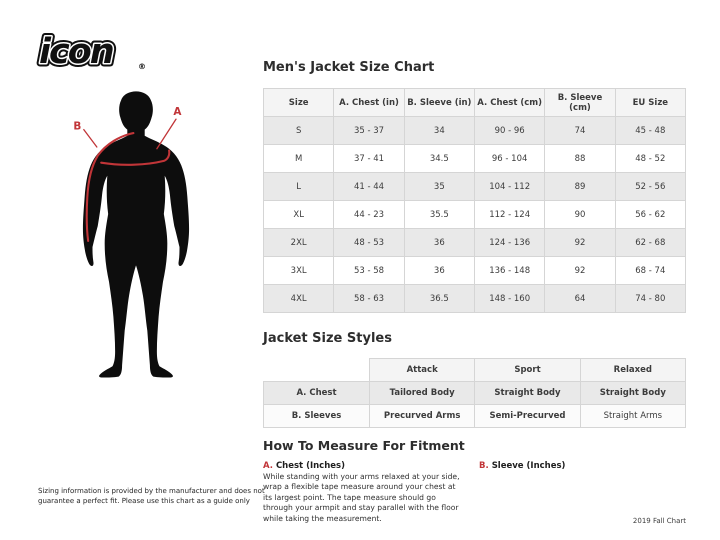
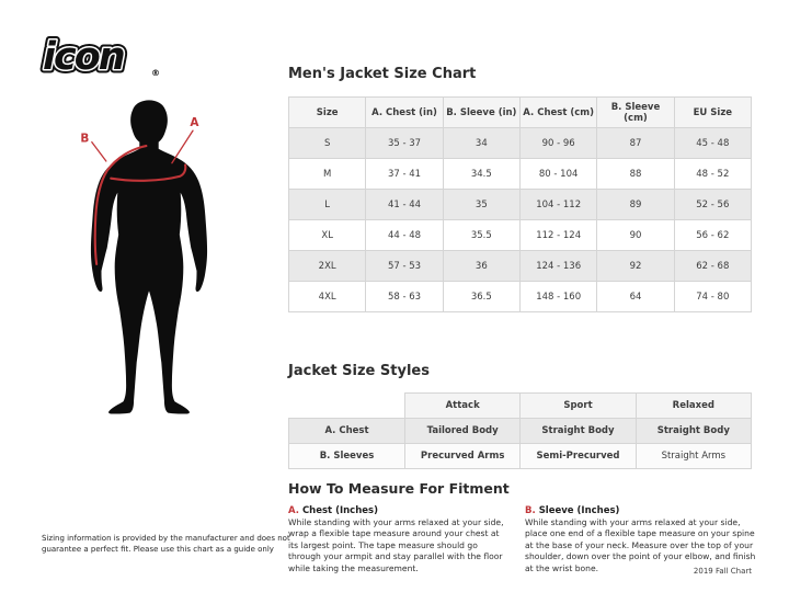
  icon
  ®
  B
  A
  Men's Jacket Size Chart
  Size	A. Chest (in)	B. Sleeve (in)	A. Chest (cm)	B. Sleeve (cm)	EU Size
- S	35 - 37	34	90 - 96	74	45 - 48
+ S	35 - 37	34	90 - 96	87	45 - 48
- M	37 - 41	34.5	96 - 104	88	48 - 52
+ M	37 - 41	34.5	80 - 104	88	48 - 52
  L	41 - 44	35	104 - 112	89	52 - 56
- XL	44 - 23	35.5	112 - 124	90	56 - 62
+ XL	44 - 48	35.5	112 - 124	90	56 - 62
- 2XL	48 - 53	36	124 - 136	92	62 - 68
+ 2XL	57 - 53	36	124 - 136	92	62 - 68
- 3XL	53 - 58	36	136 - 148	92	68 - 74
  4XL	58 - 63	36.5	148 - 160	64	74 - 80
  Jacket Size Styles
  	Attack	Sport	Relaxed
  A. Chest	Tailored Body	Straight Body	Straight Body
  B. Sleeves	Precurved Arms	Semi-Precurved	Straight Arms
  How To Measure For Fitment
  A. Chest (Inches)
  While standing with your arms relaxed at your side, wrap a flexible tape measure around your chest at its largest point. The tape measure should go through your armpit and stay parallel with the floor while taking the measurement.
  B. Sleeve (Inches)
+ While standing with your arms relaxed at your side, place one end of a flexible tape measure on your spine at the base of your neck. Measure over the top of your shoulder, down over the point of your elbow, and finish at the wrist bone.
  Sizing information is provided by the manufacturer and does not guarantee a perfect fit. Please use this chart as a guide only
  2019 Fall Chart
